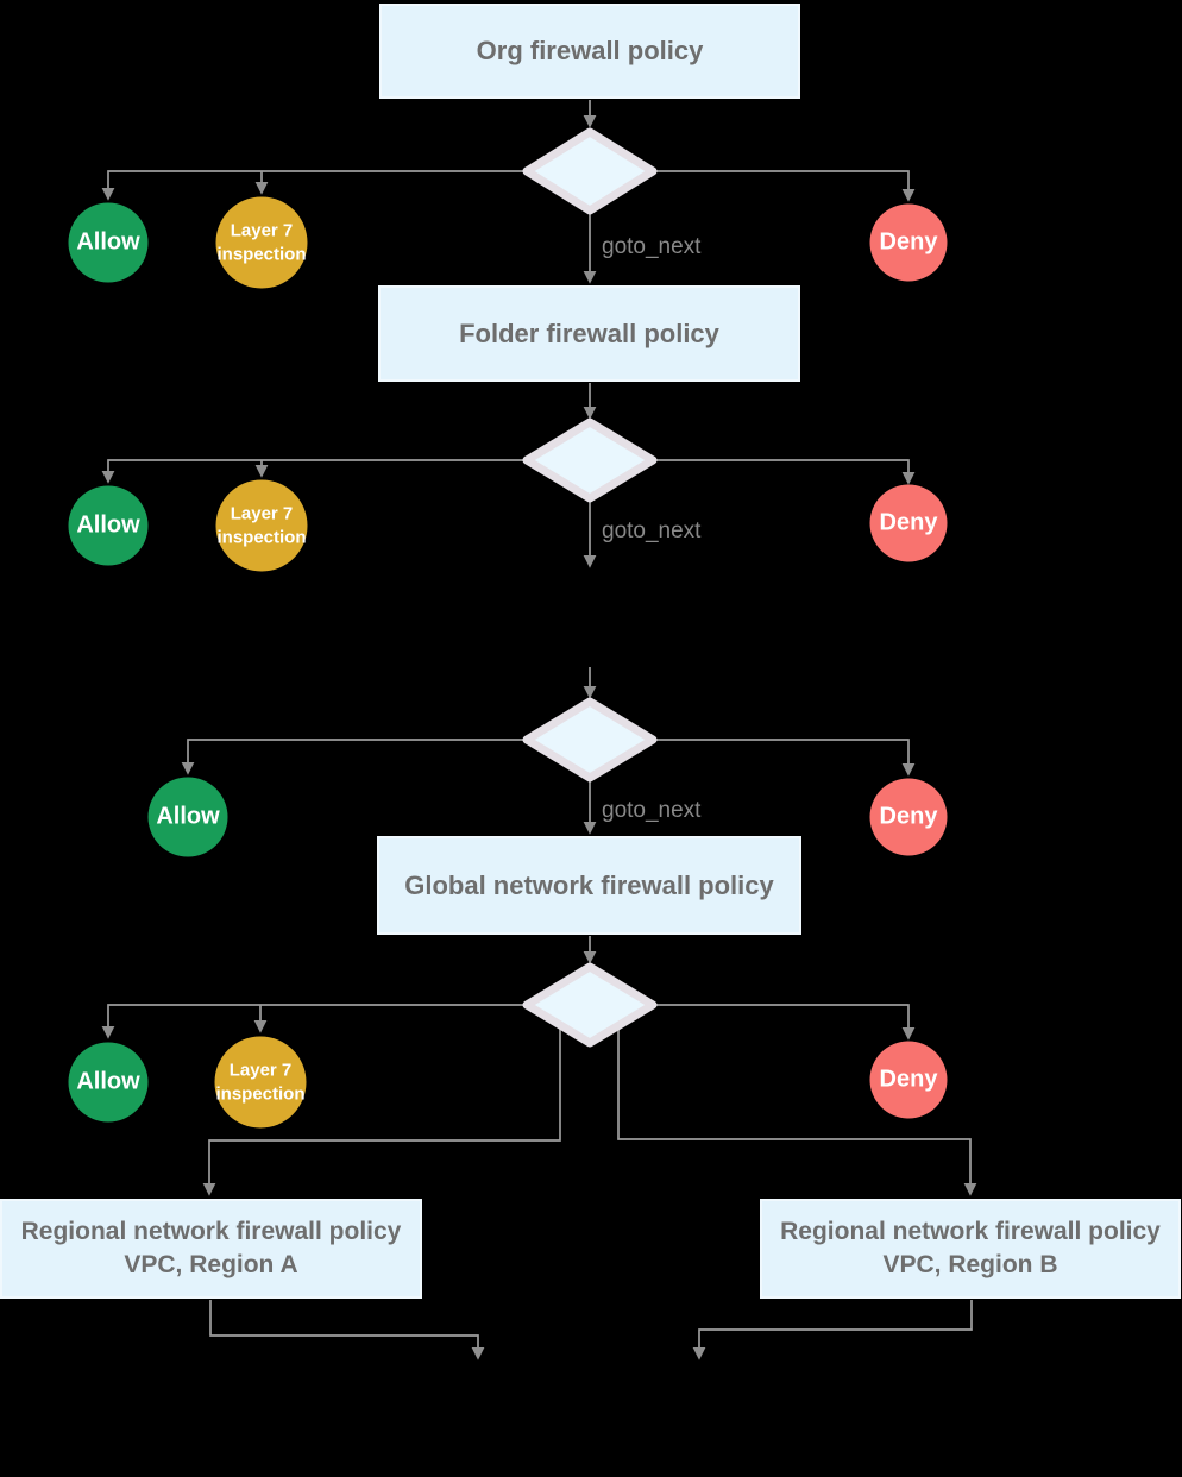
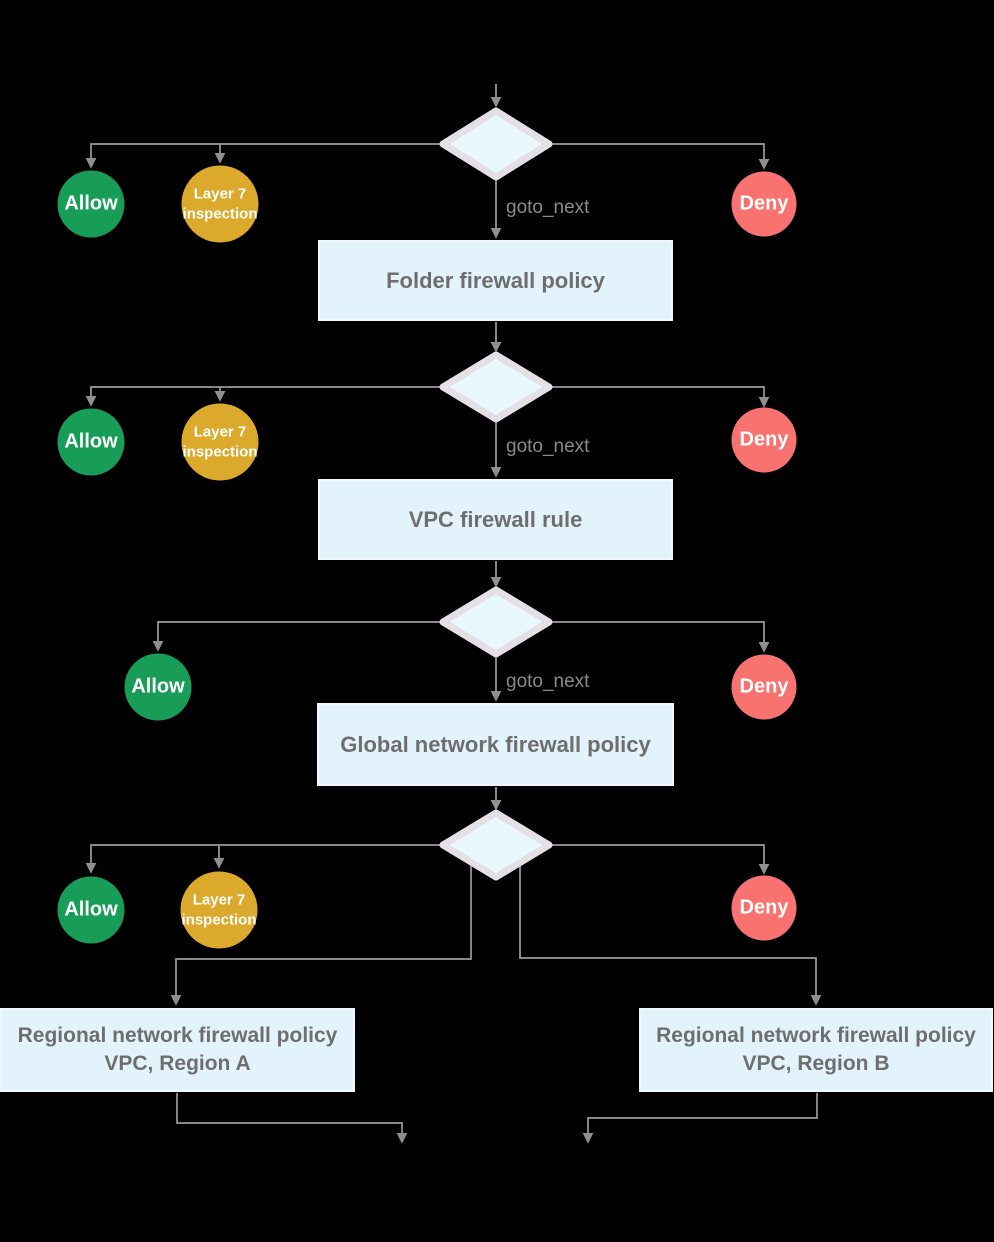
- Org firewall policy
  Folder firewall policy
+ VPC firewall rule
  Global network firewall policy
  Regional network firewall policy
  VPC, Region A
  Regional network firewall policy
  VPC, Region B
  Allow
  Layer 7
  inspection
  Deny
  Allow
  Layer 7
  inspection
  Deny
  Allow
  Deny
  Allow
  Layer 7
  inspection
  Deny
  goto_next
  goto_next
  goto_next
